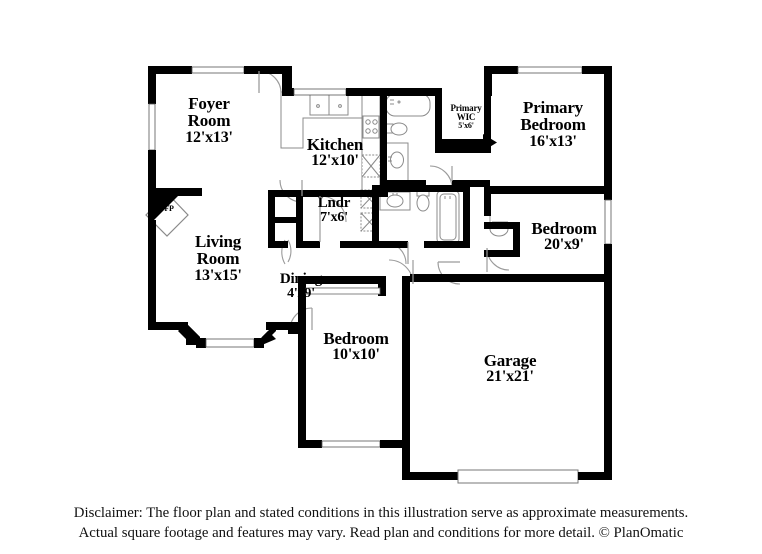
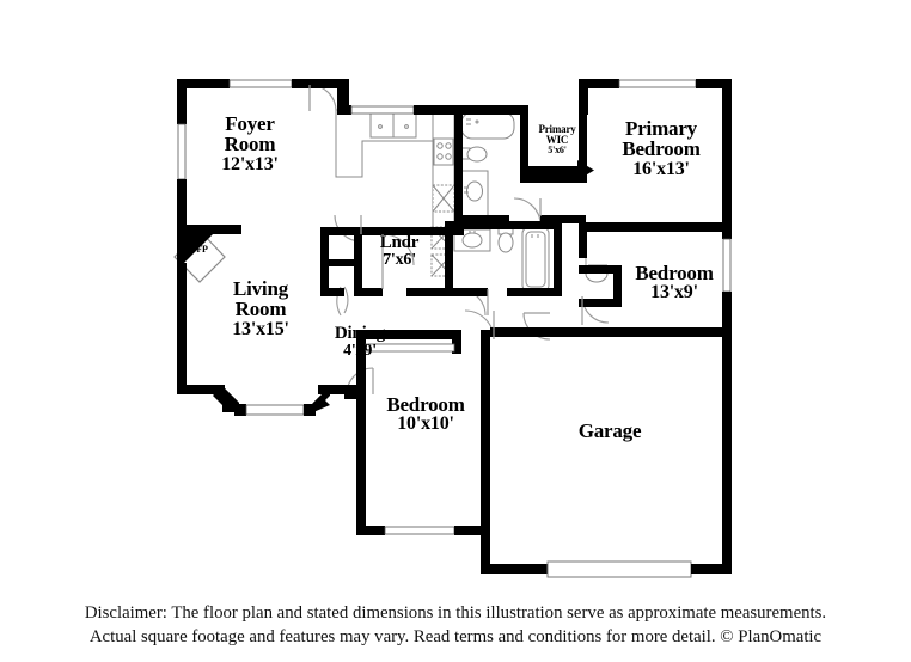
  Foyer
  Room
  12'x13'
- Kitchen
- 12'x10'
  Primary
  WIC
  5'x6'
  Primary
  Bedroom
  16'x13'
  Living
  Room
  13'x15'
  Lndr
  7'x6'
  Bedroom
- 20'x9'
+ 13'x9'
  Dining
  4'x9'
  Bedroom
  10'x10'
  Garage
- 21'x21'
  FP
- Disclaimer: The floor plan and stated conditions in this illustration serve as approximate measurements.
+ Disclaimer: The floor plan and stated dimensions in this illustration serve as approximate measurements.
- Actual square footage and features may vary. Read plan and conditions for more detail. © PlanOmatic
+ Actual square footage and features may vary. Read terms and conditions for more detail. © PlanOmatic
